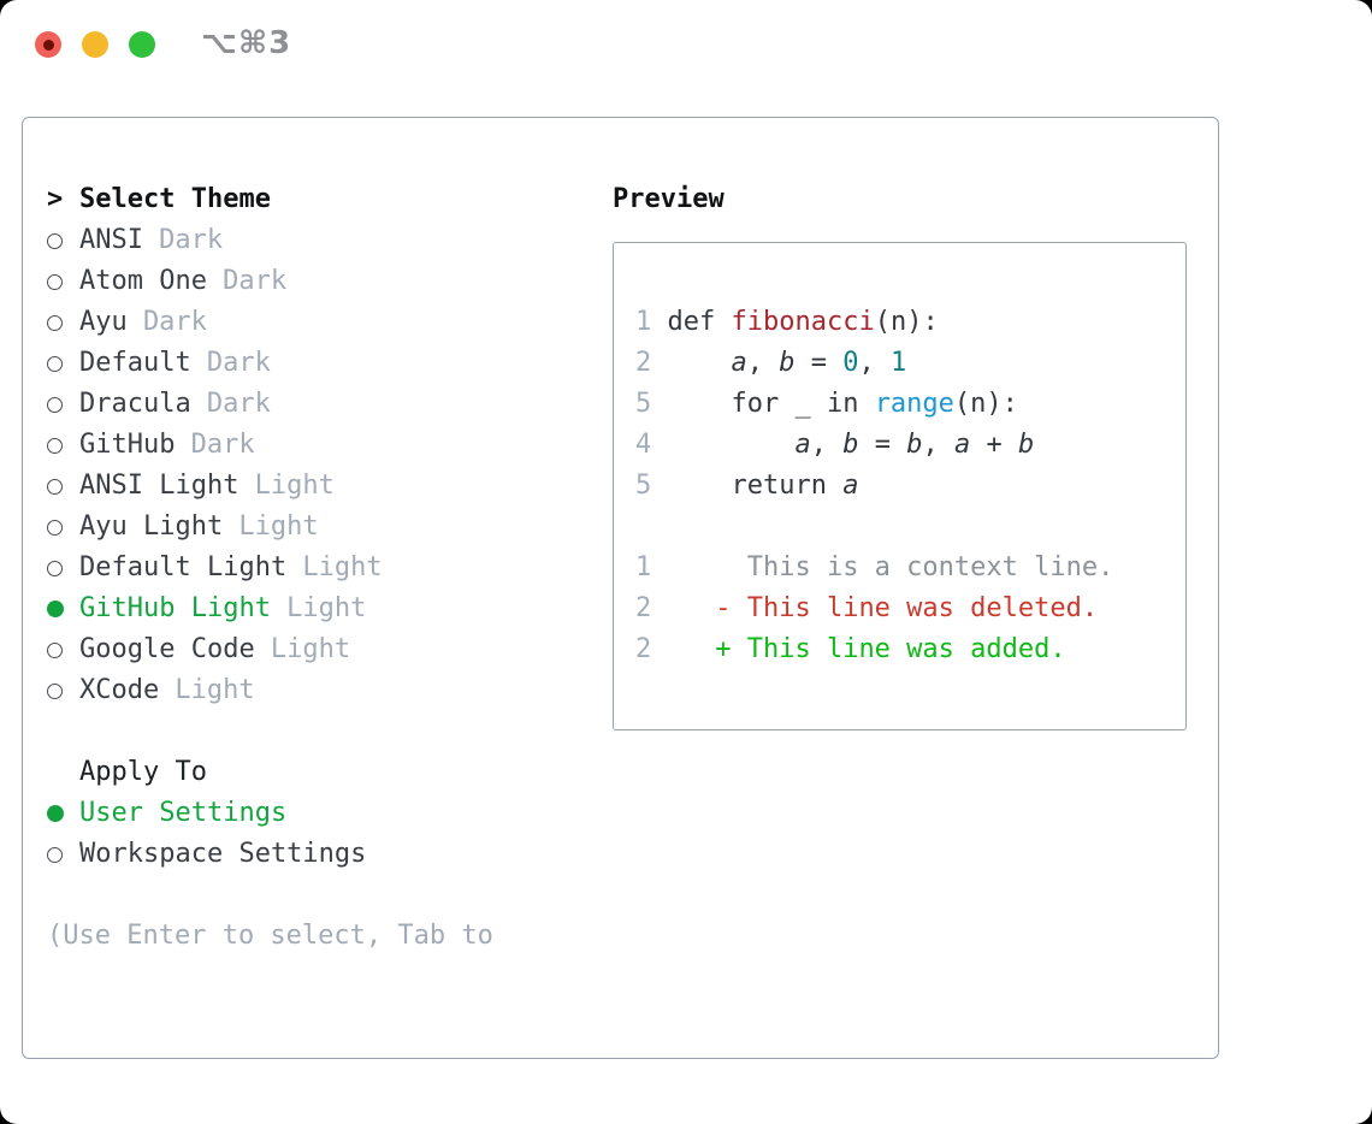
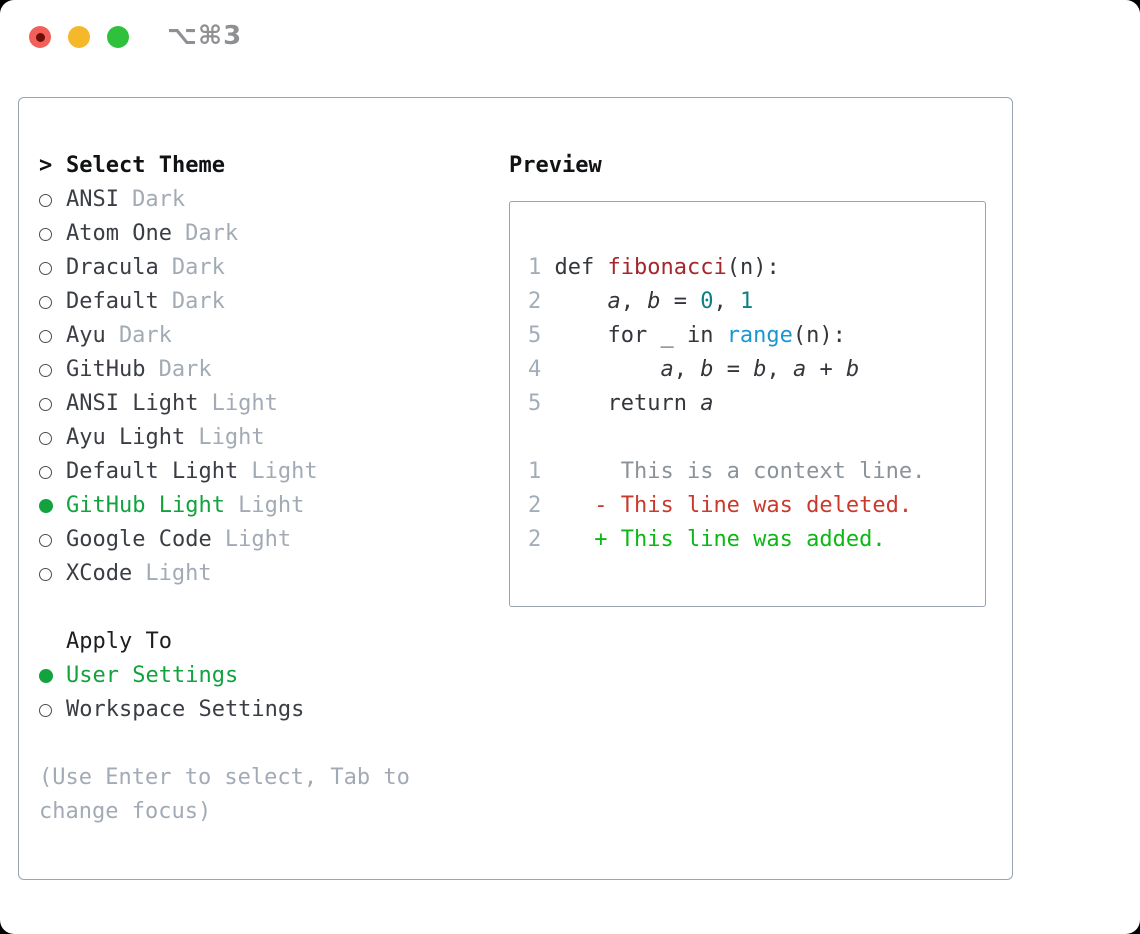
  ⌥⌘3
  >
  Select Theme
  ANSI
  Dark
  Atom One
  Dark
- Ayu
+ Dracula
  Dark
  Default
  Dark
- Dracula
+ Ayu
  Dark
  GitHub
  Dark
  ANSI Light
  Light
  Ayu Light
  Light
  Default Light
  Light
  GitHub Light
  Light
  Google Code
  Light
  XCode
  Light
  Apply To
  User Settings
  Workspace Settings
  (Use Enter to select, Tab to
+ change focus)
  Preview
  1 def fibonacci(n):
  2 a, b = 0, 1
  5 for _ in range(n):
  4 a, b = b, a + b
  5 return a
  1 This is a context line.
  2 - This line was deleted.
  2 + This line was added.
